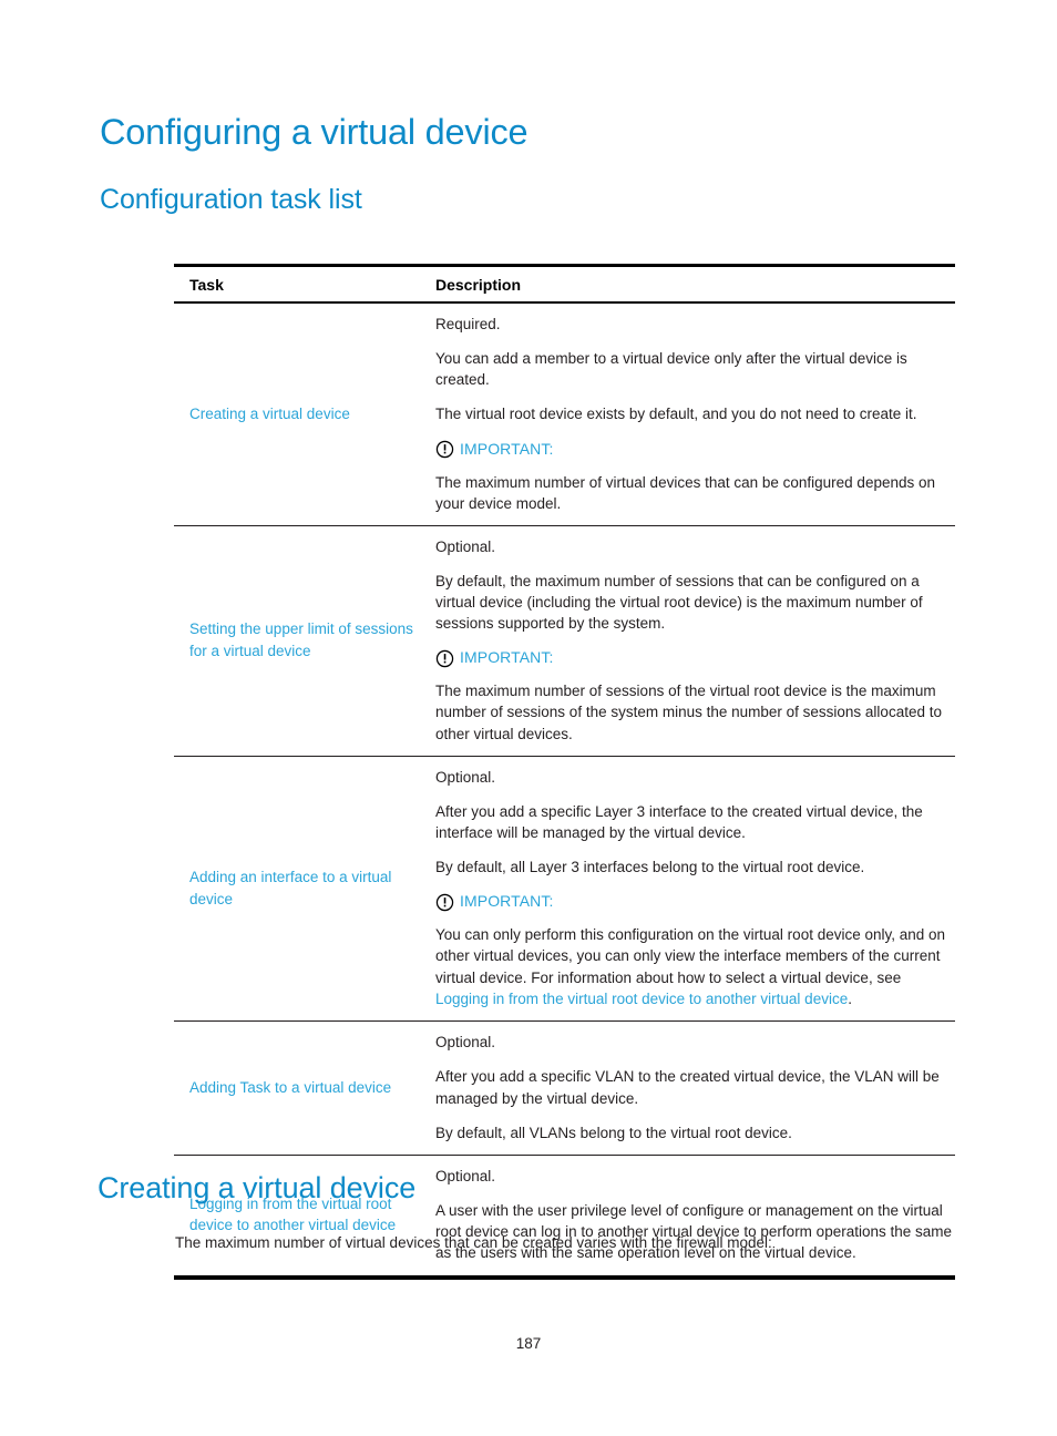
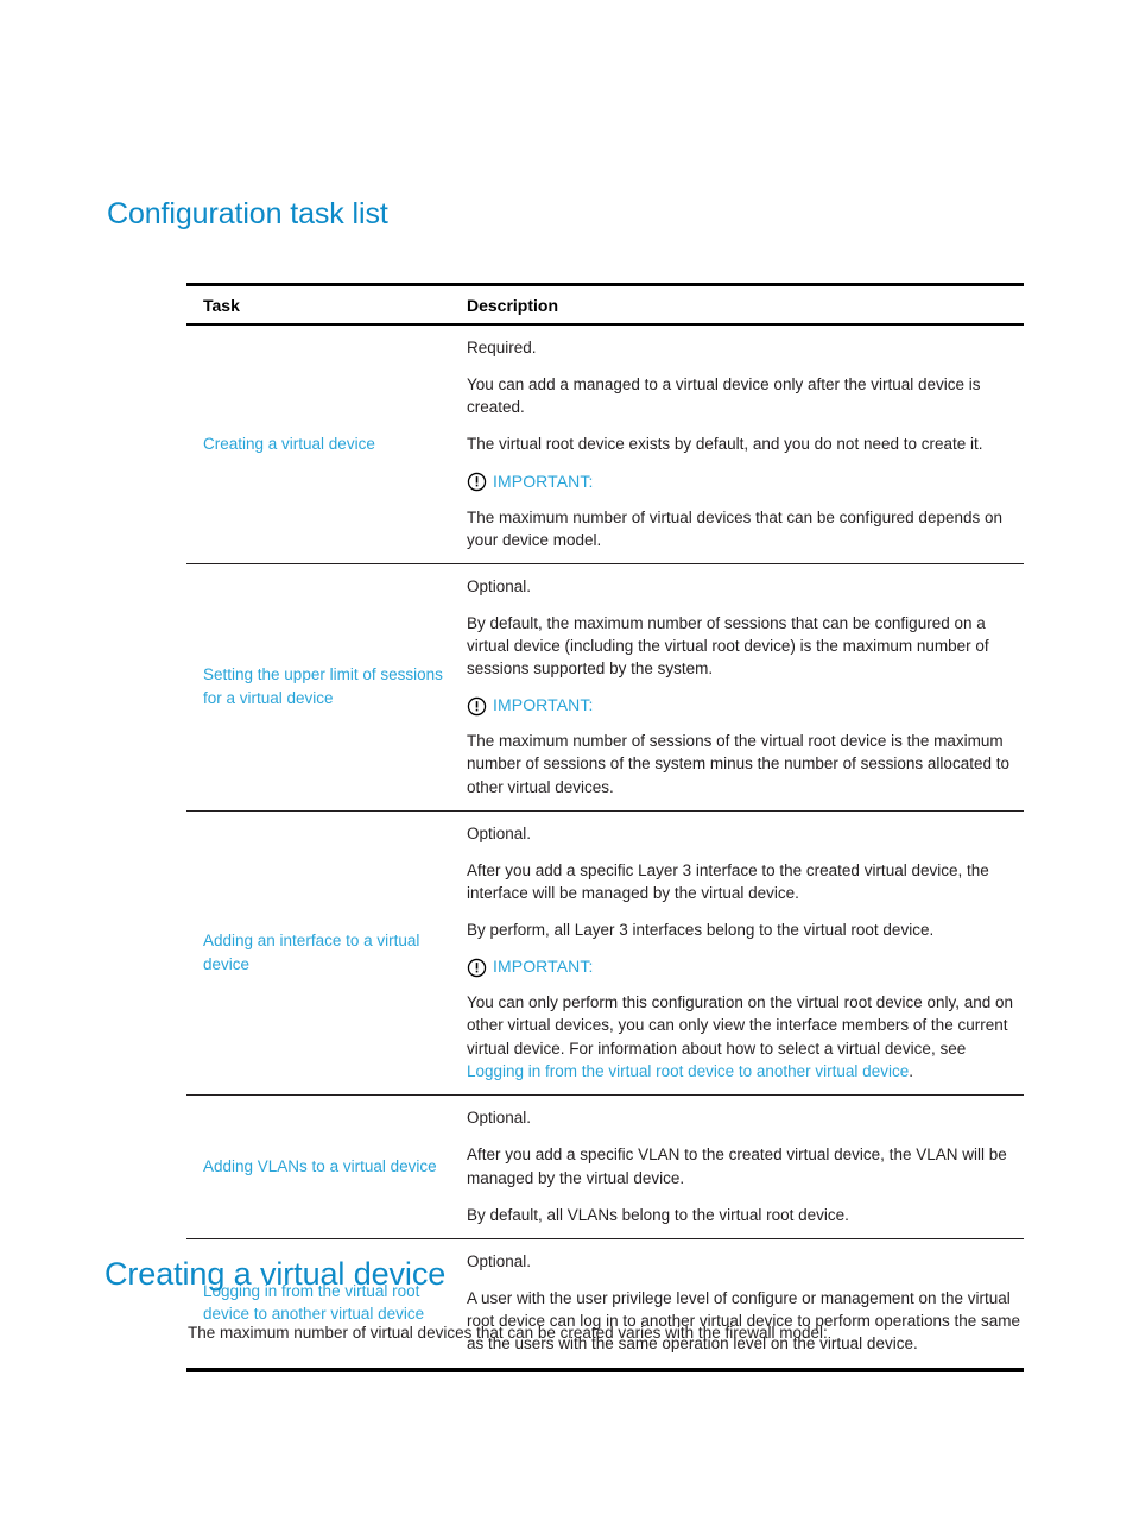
- Configuring a virtual device
  Configuration task list
  Task	Description
- Creating a virtual device	Required. You can add a member to a virtual device only after the virtual device is created. The virtual root device exists by default, and you do not need to create it. IMPORTANT: The maximum number of virtual devices that can be configured depends on your device model.
+ Creating a virtual device	Required. You can add a managed to a virtual device only after the virtual device is created. The virtual root device exists by default, and you do not need to create it. IMPORTANT: The maximum number of virtual devices that can be configured depends on your device model.
  Setting the upper limit of sessions for a virtual device	Optional. By default, the maximum number of sessions that can be configured on a virtual device (including the virtual root device) is the maximum number of sessions supported by the system. IMPORTANT: The maximum number of sessions of the virtual root device is the maximum number of sessions of the system minus the number of sessions allocated to other virtual devices.
- Adding an interface to a virtual device	Optional. After you add a specific Layer 3 interface to the created virtual device, the interface will be managed by the virtual device. By default, all Layer 3 interfaces belong to the virtual root device. IMPORTANT: You can only perform this configuration on the virtual root device only, and on other virtual devices, you can only view the interface members of the current virtual device. For information about how to select a virtual device, see Logging in from the virtual root device to another virtual device.
+ Adding an interface to a virtual device	Optional. After you add a specific Layer 3 interface to the created virtual device, the interface will be managed by the virtual device. By perform, all Layer 3 interfaces belong to the virtual root device. IMPORTANT: You can only perform this configuration on the virtual root device only, and on other virtual devices, you can only view the interface members of the current virtual device. For information about how to select a virtual device, see Logging in from the virtual root device to another virtual device.
- Adding Task to a virtual device	Optional. After you add a specific VLAN to the created virtual device, the VLAN will be managed by the virtual device. By default, all VLANs belong to the virtual root device.
+ Adding VLANs to a virtual device	Optional. After you add a specific VLAN to the created virtual device, the VLAN will be managed by the virtual device. By default, all VLANs belong to the virtual root device.
  Logging in from the virtual root device to another virtual device	Optional. A user with the user privilege level of configure or management on the virtual root device can log in to another virtual device to perform operations the same as the users with the same operation level on the virtual device.
  Creating a virtual device
  The maximum number of virtual devices that can be created varies with the firewall model:
- 187
